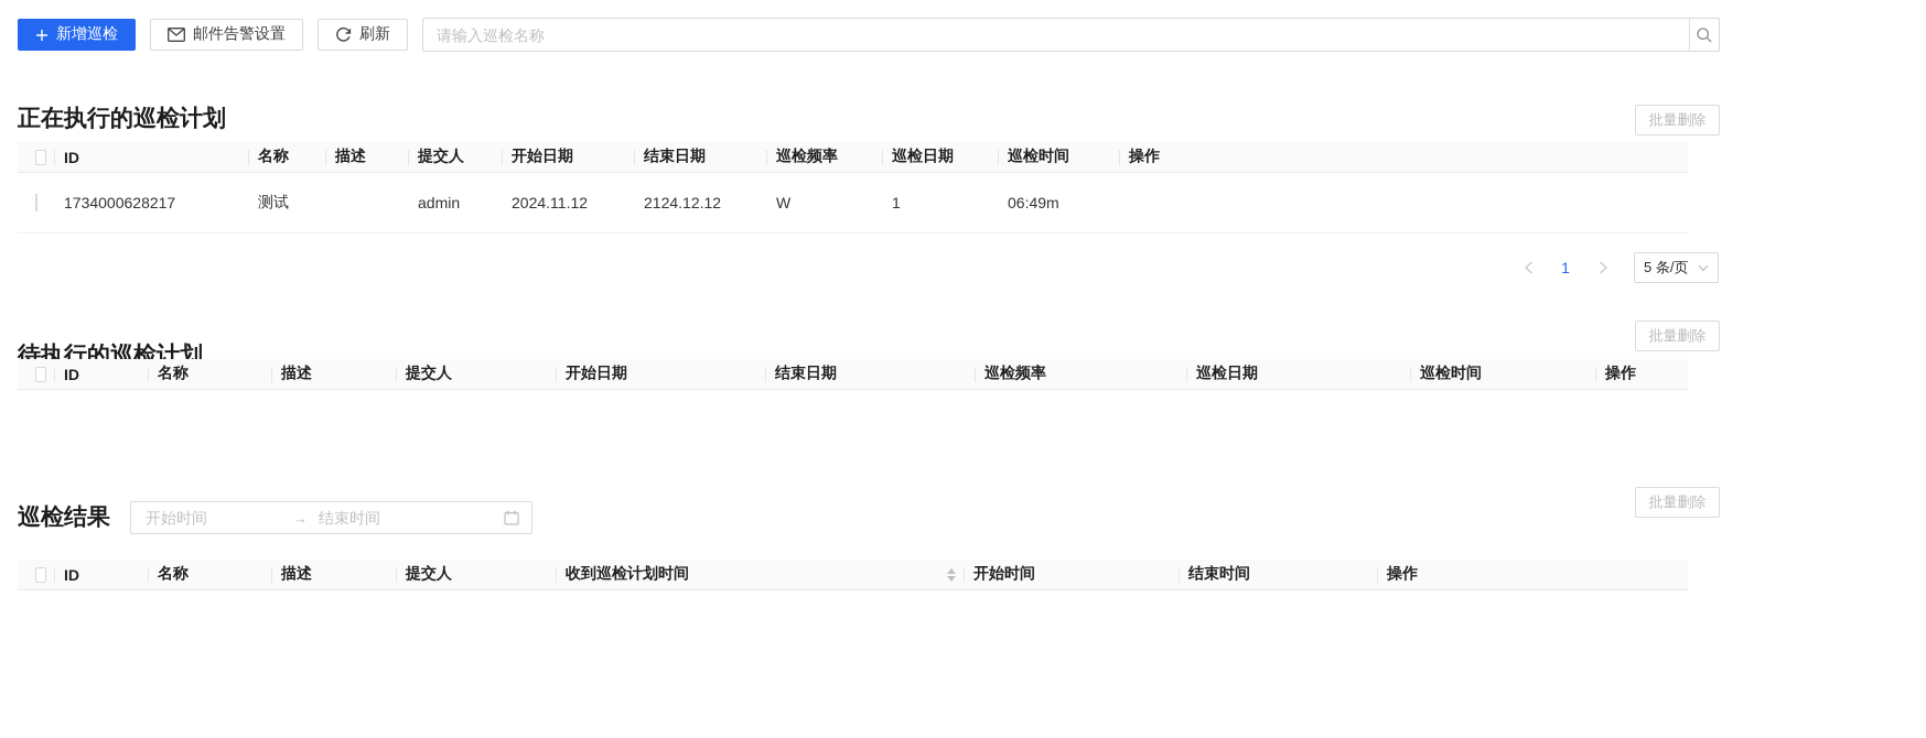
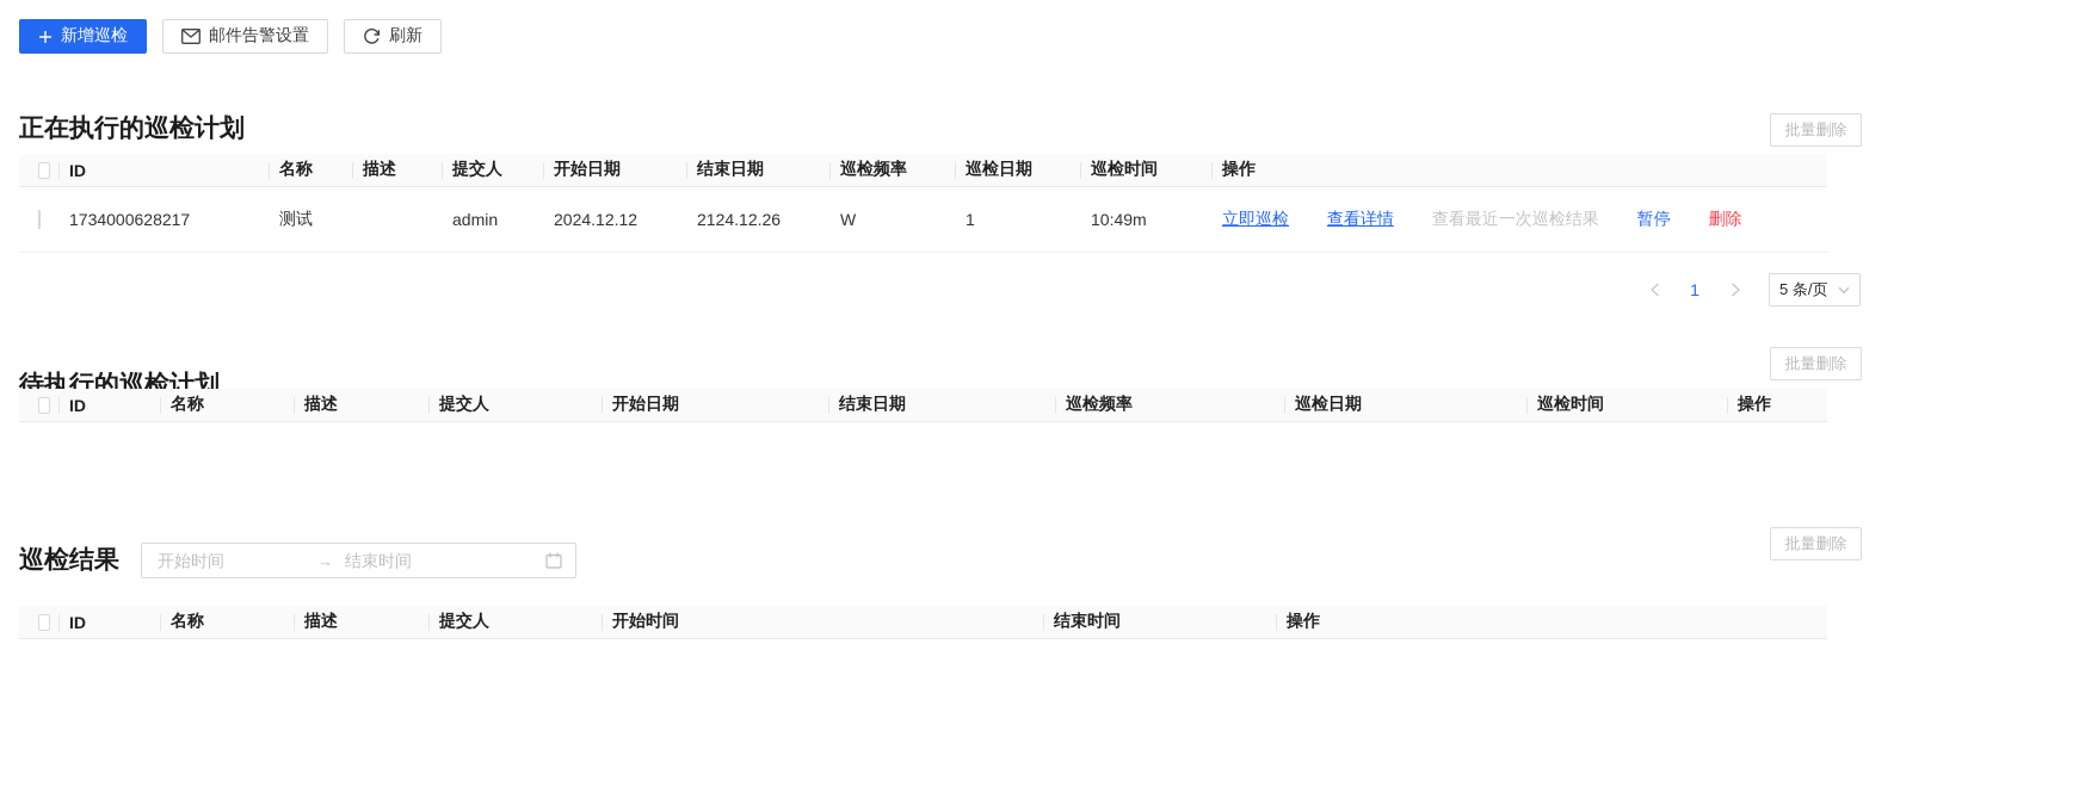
  新增巡检
  邮件告警设置
  刷新
- 请输入巡检名称
  正在执行的巡检计划
  批量删除
  ID
  名称
  描述
  提交人
  开始日期
  结束日期
  巡检频率
  巡检日期
  巡检时间
  操作
  1734000628217
  测试
  admin
- 2024.11.12
+ 2024.12.12
- 2124.12.12
+ 2124.12.26
  W
  1
- 06:49m
+ 10:49m
+ 立即巡检 查看详情 查看最近一次巡检结果 暂停 删除
  1
  5 条/页
  批量删除
  待执行的巡检计划
  ID
  名称
  描述
  提交人
  开始日期
  结束日期
  巡检频率
  巡检日期
  巡检时间
  操作
  批量删除
  巡检结果
  开始时间
  →
  结束时间
  ID
  名称
  描述
  提交人
- 收到巡检计划时间
  开始时间
  结束时间
  操作
